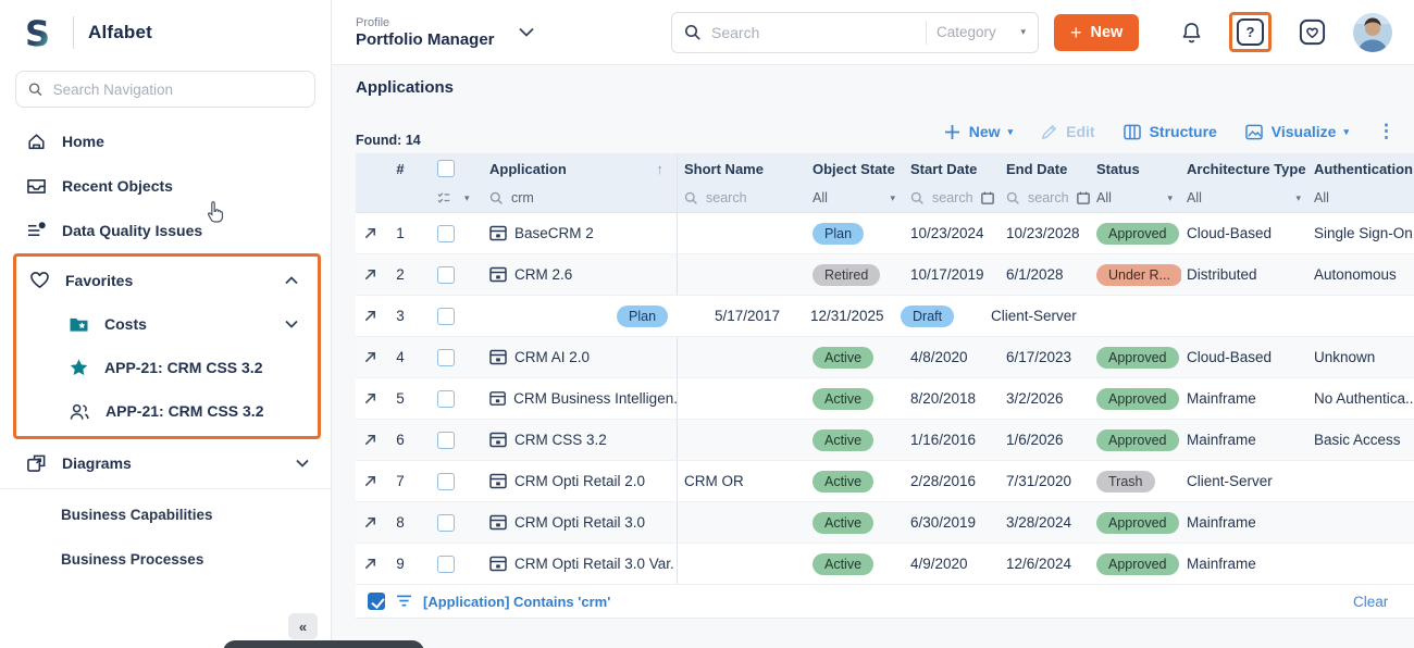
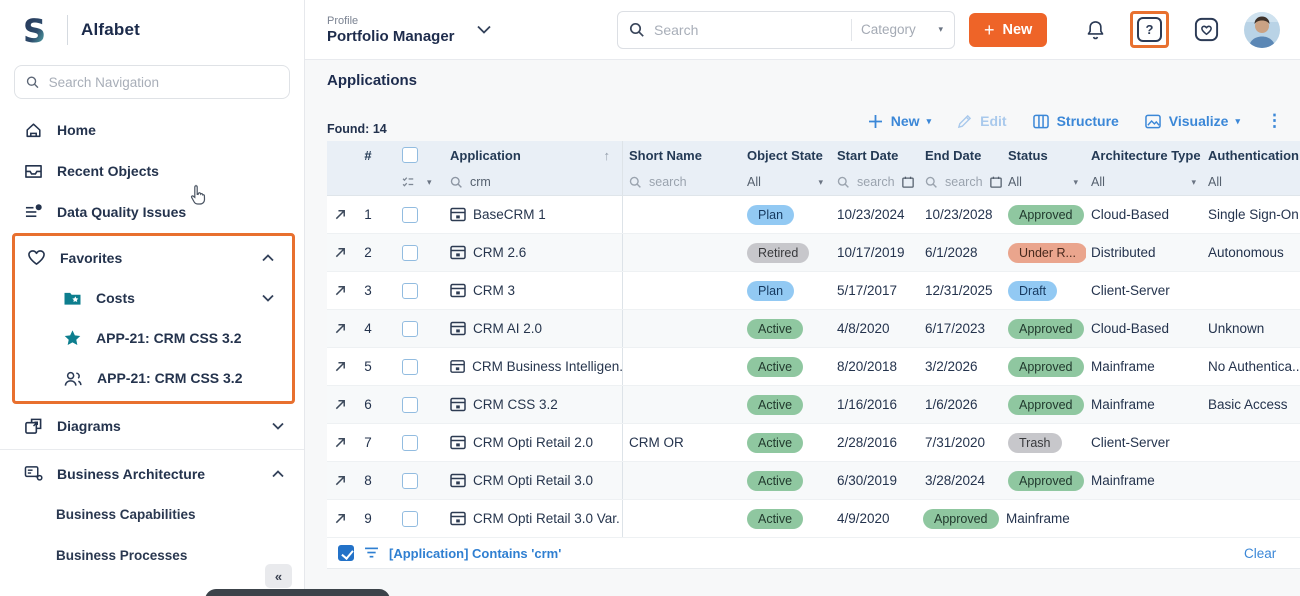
  S
  Alfabet
  Search Navigation
  Home
  Recent Objects
  Data Quality Issues
  Favorites
  Costs
  APP-21: CRM CSS 3.2
  APP-21: CRM CSS 3.2
  Diagrams
+ Business Architecture
  Business Capabilities
  Business Processes
  «
  Profile
  Portfolio Manager
  Search
  Category
  ▾
  +
  New
  ?
  Applications
  Found: 14
  New
  ▾
  Edit
  Structure
  Visualize
  ▾
  ⋮
  #
  Application
  ↑
  Short Name
  Object State
  Start Date
  End Date
  Status
  Architecture Type
  Authentication
  ▾
  crm
  search
  All
  ▾
  search
  search
  All
  ▾
  All
  ▾
  All
  1
- BaseCRM 2
+ BaseCRM 1
  Plan
  10/23/2024
  10/23/2028
  Approved
  Cloud-Based
  Single Sign-On
  2
  CRM 2.6
  Retired
  10/17/2019
  6/1/2028
  Under R...
  Distributed
  Autonomous
  3
+ CRM 3
  Plan
  5/17/2017
  12/31/2025
  Draft
  Client-Server
  4
  CRM AI 2.0
  Active
  4/8/2020
  6/17/2023
  Approved
  Cloud-Based
  Unknown
  5
  CRM Business Intelligen.
  Active
  8/20/2018
  3/2/2026
  Approved
  Mainframe
  No Authentica..
  6
  CRM CSS 3.2
  Active
  1/16/2016
  1/6/2026
  Approved
  Mainframe
  Basic Access
  7
  CRM Opti Retail 2.0
  CRM OR
  Active
  2/28/2016
  7/31/2020
  Trash
  Client-Server
  8
  CRM Opti Retail 3.0
  Active
  6/30/2019
  3/28/2024
  Approved
  Mainframe
  9
  CRM Opti Retail 3.0 Var.
  Active
  4/9/2020
- 12/6/2024
  Approved
  Mainframe
  [Application] Contains 'crm'
  Clear
